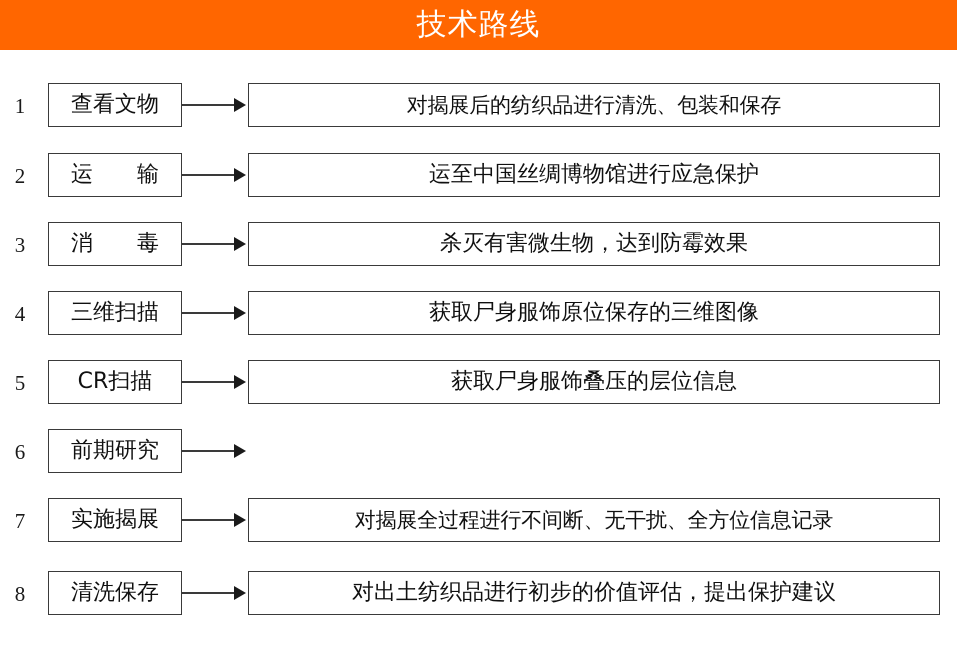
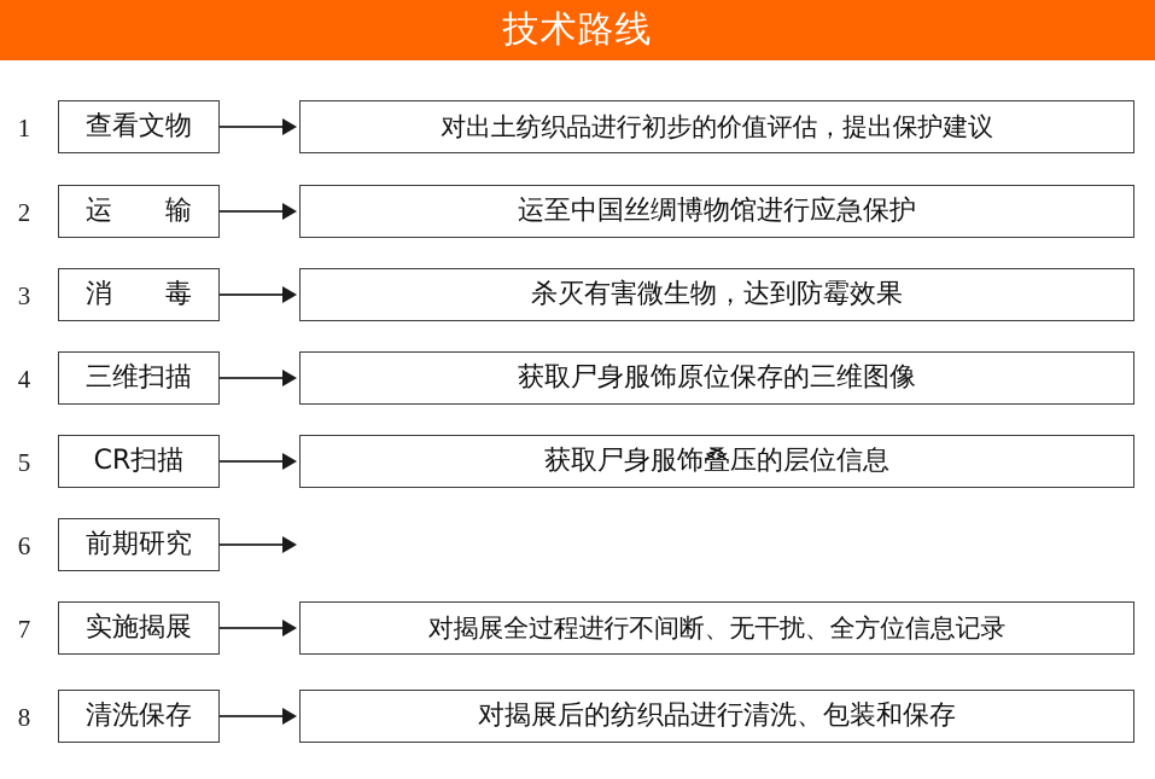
  技术路线
  1
  查看文物
- 对揭展后的纺织品进行清洗、包装和保存
+ 对出土纺织品进行初步的价值评估，提出保护建议
  2
  运 输
  运至中国丝绸博物馆进行应急保护
  3
  消 毒
  杀灭有害微生物，达到防霉效果
  4
  三维扫描
  获取尸身服饰原位保存的三维图像
  5
  CR扫描
  获取尸身服饰叠压的层位信息
  6
  前期研究
  7
  实施揭展
  对揭展全过程进行不间断、无干扰、全方位信息记录
  8
  清洗保存
- 对出土纺织品进行初步的价值评估，提出保护建议
+ 对揭展后的纺织品进行清洗、包装和保存
